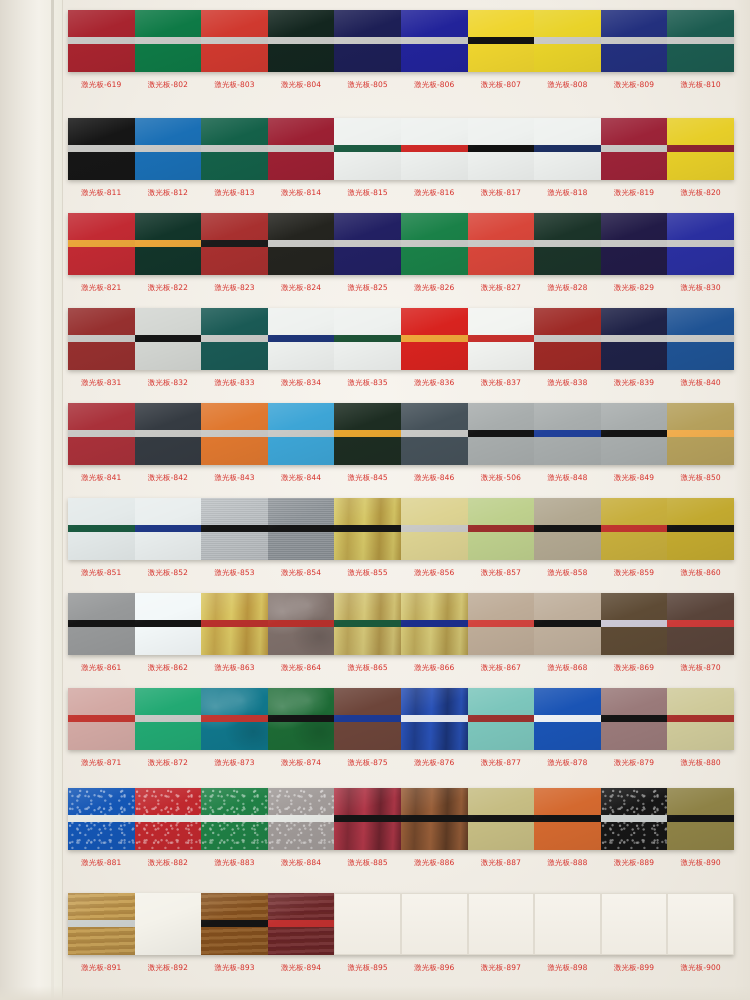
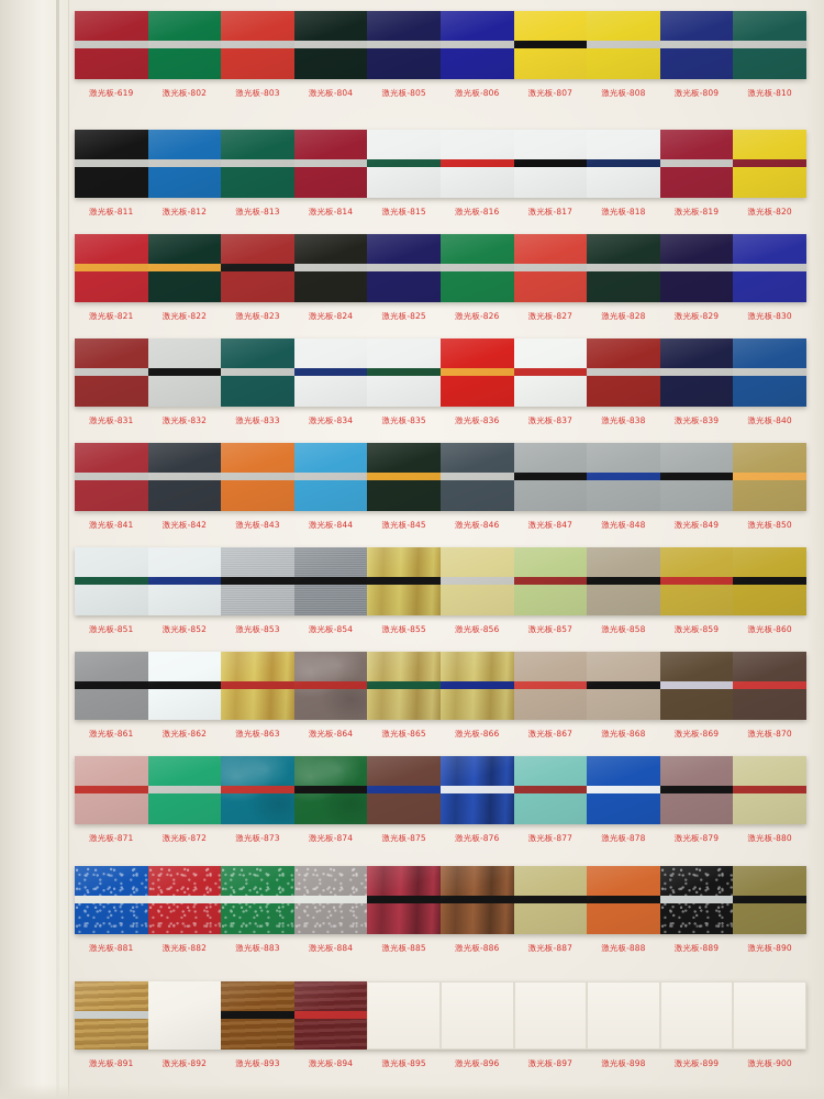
  激光板-619
  激光板-802
  激光板-803
  激光板-804
  激光板-805
  激光板-806
  激光板-807
  激光板-808
  激光板-809
  激光板-810
  激光板-811
  激光板-812
  激光板-813
  激光板-814
  激光板-815
  激光板-816
  激光板-817
  激光板-818
  激光板-819
  激光板-820
  激光板-821
  激光板-822
  激光板-823
  激光板-824
  激光板-825
  激光板-826
  激光板-827
  激光板-828
  激光板-829
  激光板-830
  激光板-831
  激光板-832
  激光板-833
  激光板-834
  激光板-835
  激光板-836
  激光板-837
  激光板-838
  激光板-839
  激光板-840
  激光板-841
  激光板-842
  激光板-843
  激光板-844
  激光板-845
  激光板-846
- 激光板-506
+ 激光板-847
  激光板-848
  激光板-849
  激光板-850
  激光板-851
  激光板-852
  激光板-853
  激光板-854
  激光板-855
  激光板-856
  激光板-857
  激光板-858
  激光板-859
  激光板-860
  激光板-861
  激光板-862
  激光板-863
  激光板-864
  激光板-865
  激光板-866
  激光板-867
  激光板-868
  激光板-869
  激光板-870
  激光板-871
  激光板-872
  激光板-873
  激光板-874
  激光板-875
  激光板-876
  激光板-877
  激光板-878
  激光板-879
  激光板-880
  激光板-881
  激光板-882
  激光板-883
  激光板-884
  激光板-885
  激光板-886
  激光板-887
  激光板-888
  激光板-889
  激光板-890
  激光板-891
  激光板-892
  激光板-893
  激光板-894
  激光板-895
  激光板-896
  激光板-897
  激光板-898
  激光板-899
  激光板-900
